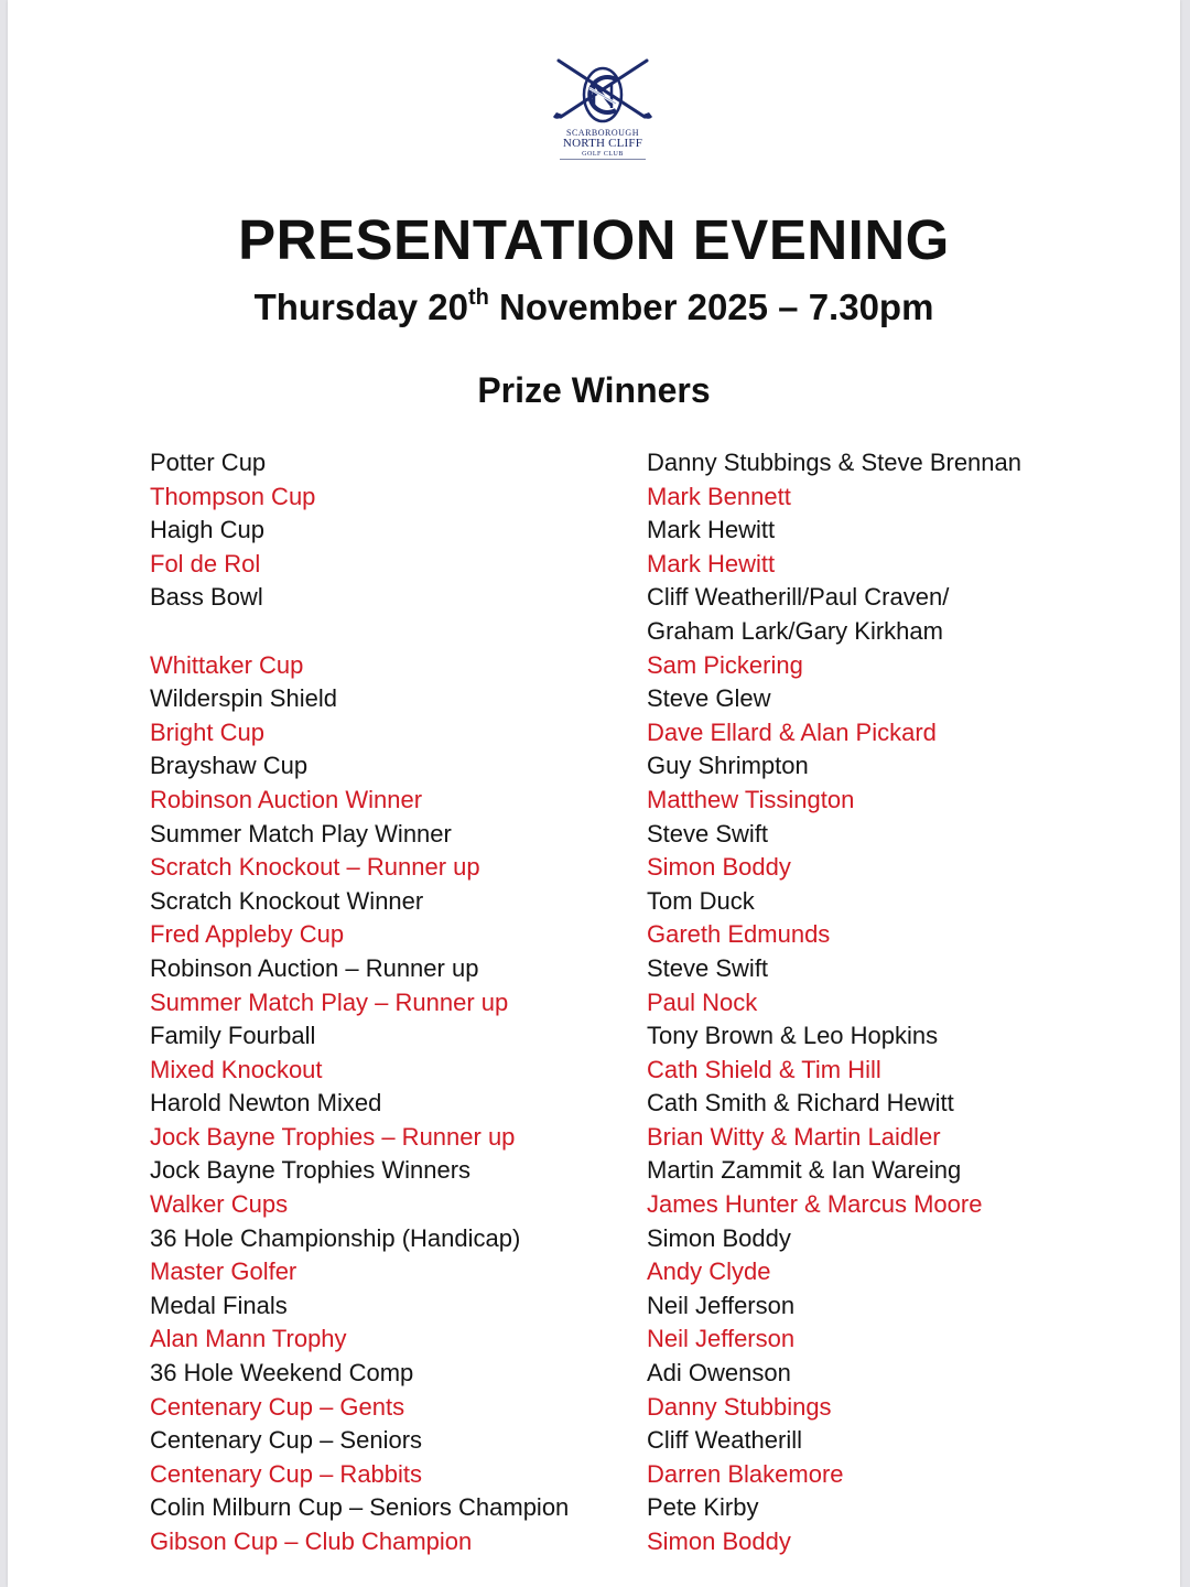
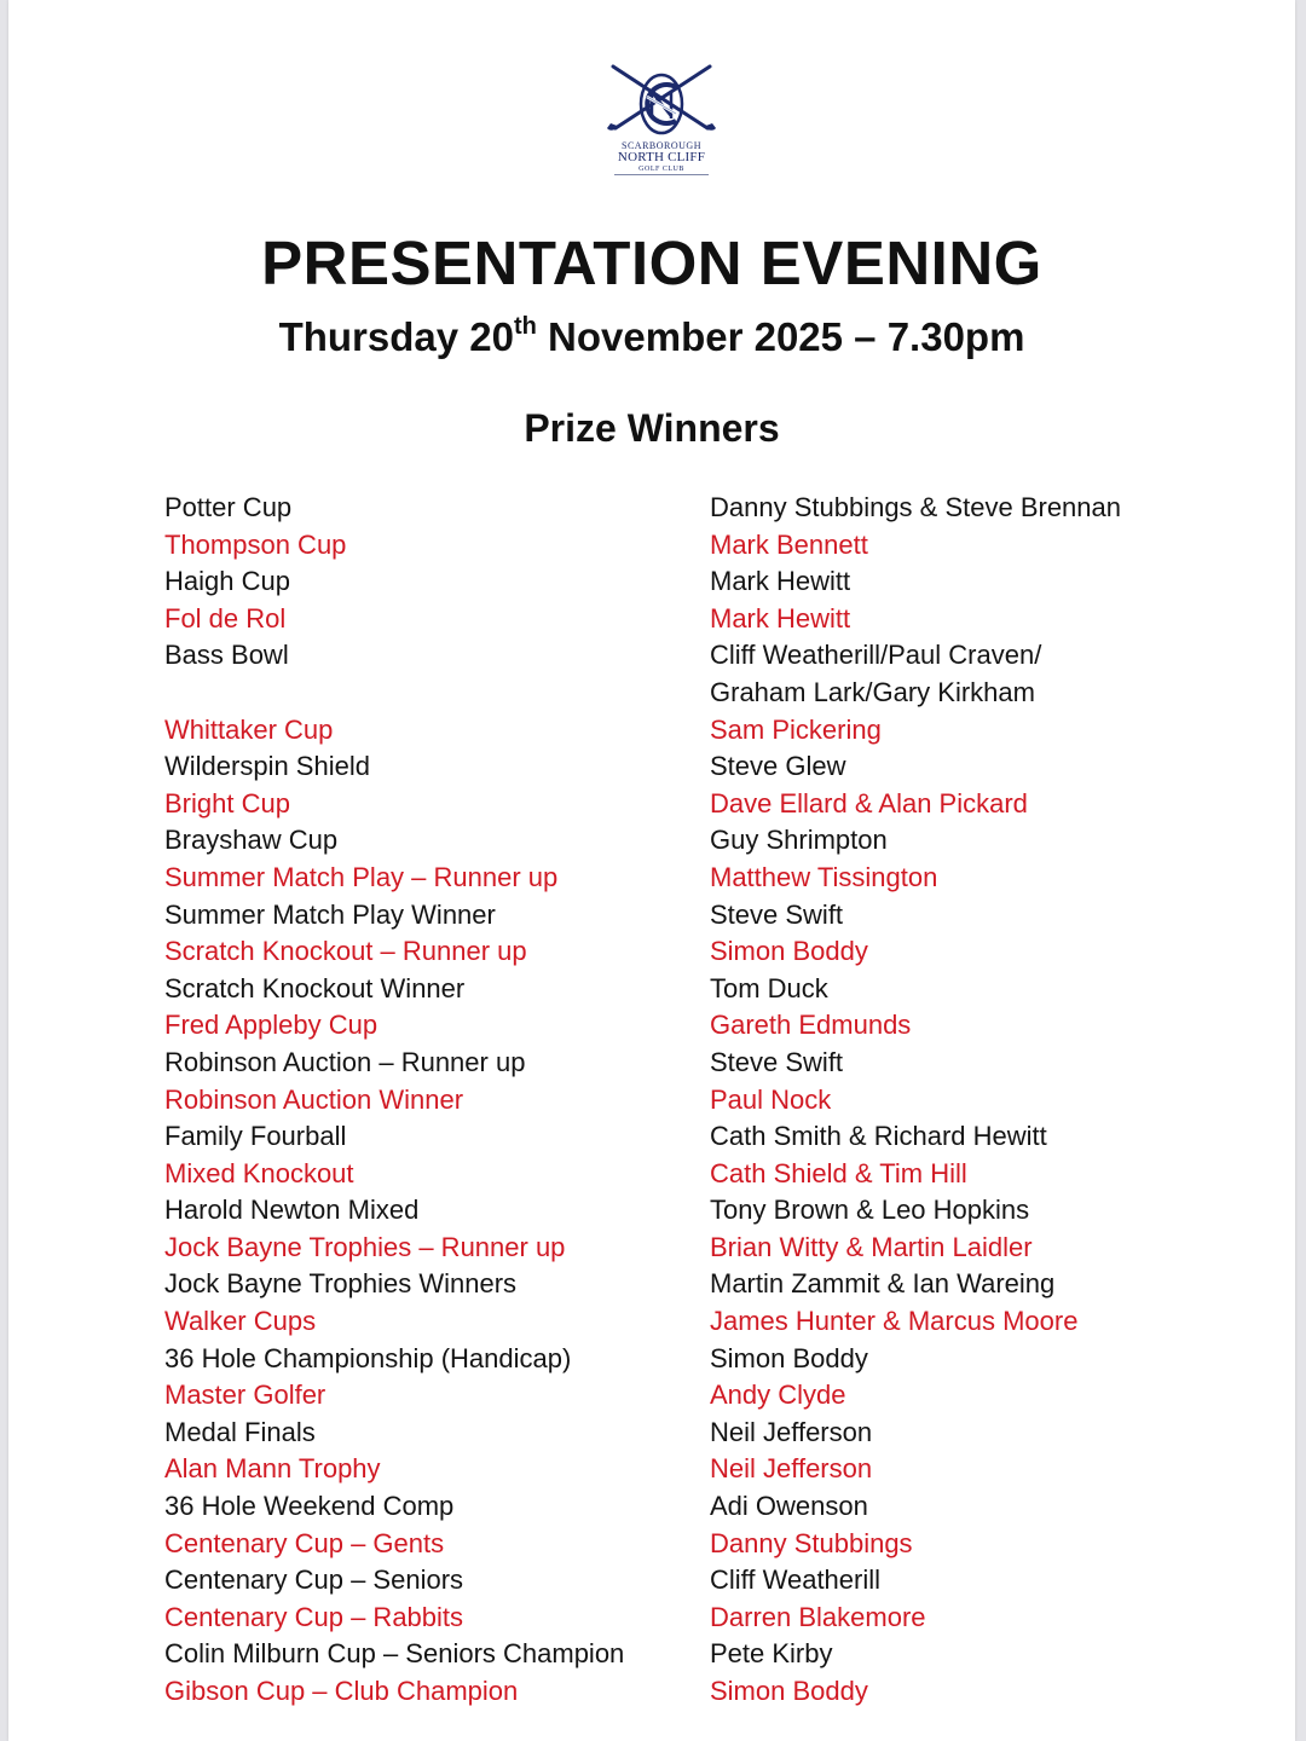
  SCARBOROUGH
  NORTH CLIFF
  PRESENTATION EVENING
  Thursday 20th November 2025 – 7.30pm
  Prize Winners
  Potter Cup
  Thompson Cup
  Haigh Cup
  Fol de Rol
  Bass Bowl
  Whittaker Cup
  Wilderspin Shield
  Bright Cup
  Brayshaw Cup
- Robinson Auction Winner
+ Summer Match Play – Runner up
  Summer Match Play Winner
  Scratch Knockout – Runner up
  Scratch Knockout Winner
  Fred Appleby Cup
  Robinson Auction – Runner up
- Summer Match Play – Runner up
+ Robinson Auction Winner
  Family Fourball
  Mixed Knockout
  Harold Newton Mixed
  Jock Bayne Trophies – Runner up
  Jock Bayne Trophies Winners
  Walker Cups
  36 Hole Championship (Handicap)
  Master Golfer
  Medal Finals
  Alan Mann Trophy
  36 Hole Weekend Comp
  Centenary Cup – Gents
  Centenary Cup – Seniors
  Centenary Cup – Rabbits
  Colin Milburn Cup – Seniors Champion
  Gibson Cup – Club Champion
  Danny Stubbings & Steve Brennan
  Mark Bennett
  Mark Hewitt
  Mark Hewitt
  Cliff Weatherill/Paul Craven/
  Graham Lark/Gary Kirkham
  Sam Pickering
  Steve Glew
  Dave Ellard & Alan Pickard
  Guy Shrimpton
  Matthew Tissington
  Steve Swift
  Simon Boddy
  Tom Duck
  Gareth Edmunds
  Steve Swift
  Paul Nock
- Tony Brown & Leo Hopkins
+ Cath Smith & Richard Hewitt
  Cath Shield & Tim Hill
- Cath Smith & Richard Hewitt
+ Tony Brown & Leo Hopkins
  Brian Witty & Martin Laidler
  Martin Zammit & Ian Wareing
  James Hunter & Marcus Moore
  Simon Boddy
  Andy Clyde
  Neil Jefferson
  Neil Jefferson
  Adi Owenson
  Danny Stubbings
  Cliff Weatherill
  Darren Blakemore
  Pete Kirby
  Simon Boddy
